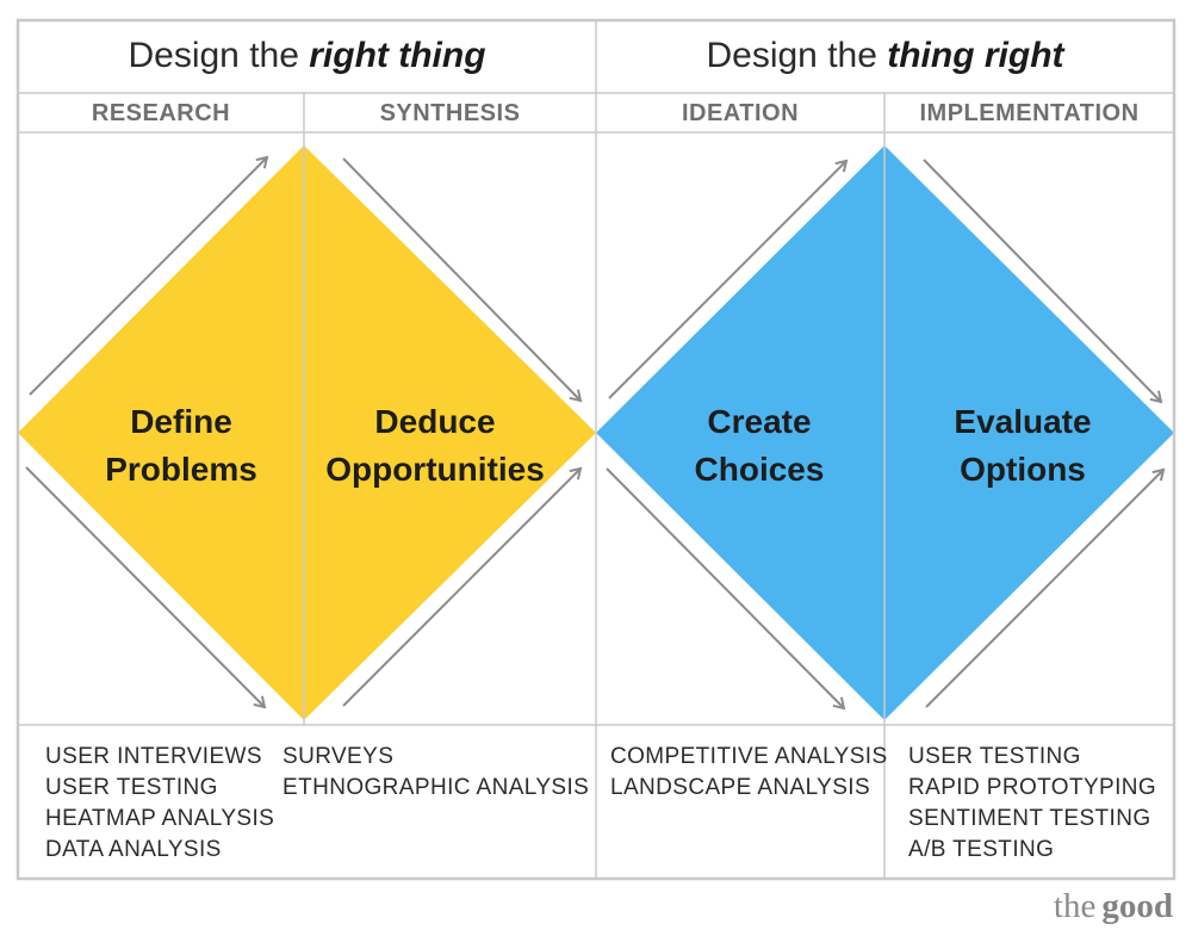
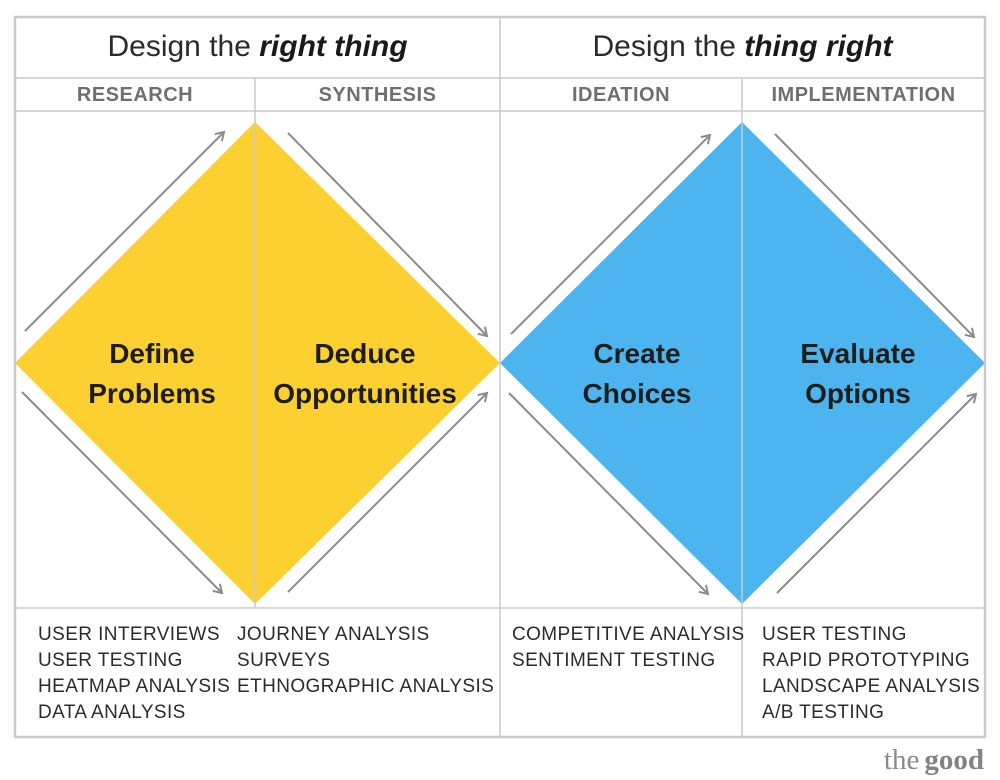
  Design the right thing
  Design the thing right
  RESEARCH
  SYNTHESIS
  IDEATION
  IMPLEMENTATION
  Define
  Problems
  Deduce
  Opportunities
  Create
  Choices
  Evaluate
  Options
  USER INTERVIEWS
  USER TESTING
  HEATMAP ANALYSIS
  DATA ANALYSIS
+ JOURNEY ANALYSIS
  SURVEYS
  ETHNOGRAPHIC ANALYSIS
  COMPETITIVE ANALYSIS
- LANDSCAPE ANALYSIS
+ SENTIMENT TESTING
  USER TESTING
  RAPID PROTOTYPING
- SENTIMENT TESTING
+ LANDSCAPE ANALYSIS
  A/B TESTING
  the good
